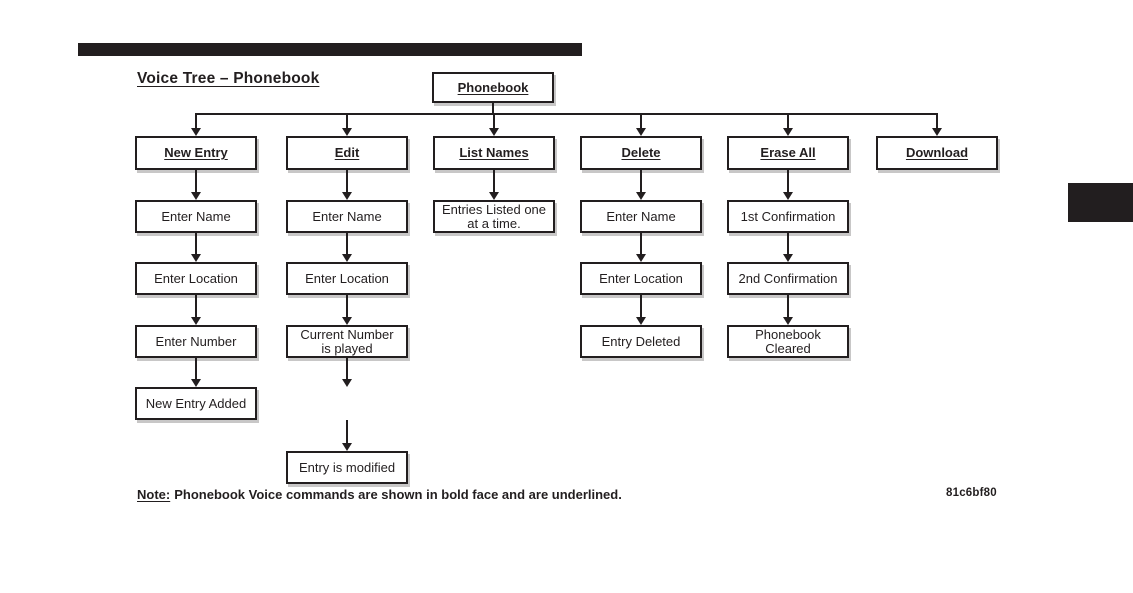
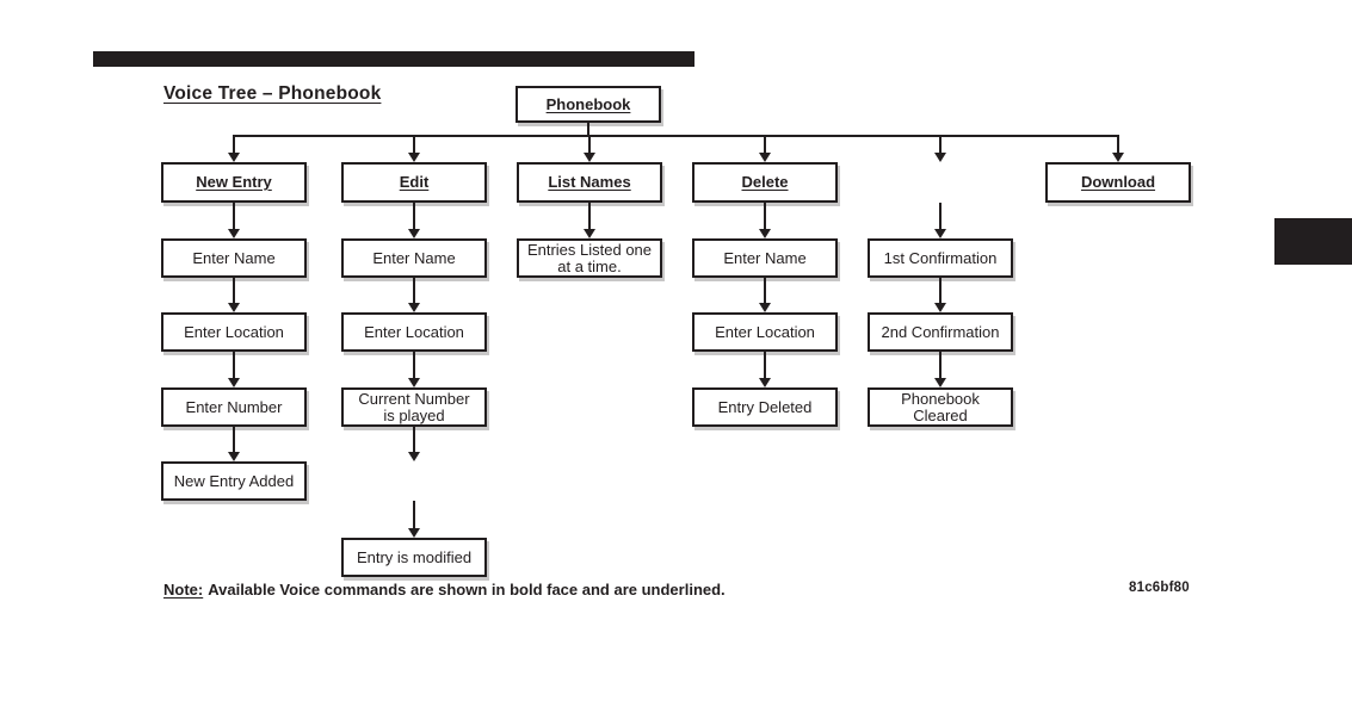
  Voice Tree – Phonebook
  Phonebook
  New Entry
  Enter Name
  Enter Location
  Enter Number
  New Entry Added
  Edit
  Enter Name
  Enter Location
  Current Number
  is played
  Entry is modified
  List Names
  Entries Listed one
  at a time.
  Delete
  Enter Name
  Enter Location
  Entry Deleted
- Erase All
  1st Confirmation
  2nd Confirmation
  Phonebook
  Cleared
  Download
- Note: Phonebook Voice commands are shown in bold face and are underlined.
+ Note: Available Voice commands are shown in bold face and are underlined.
  81c6bf80
